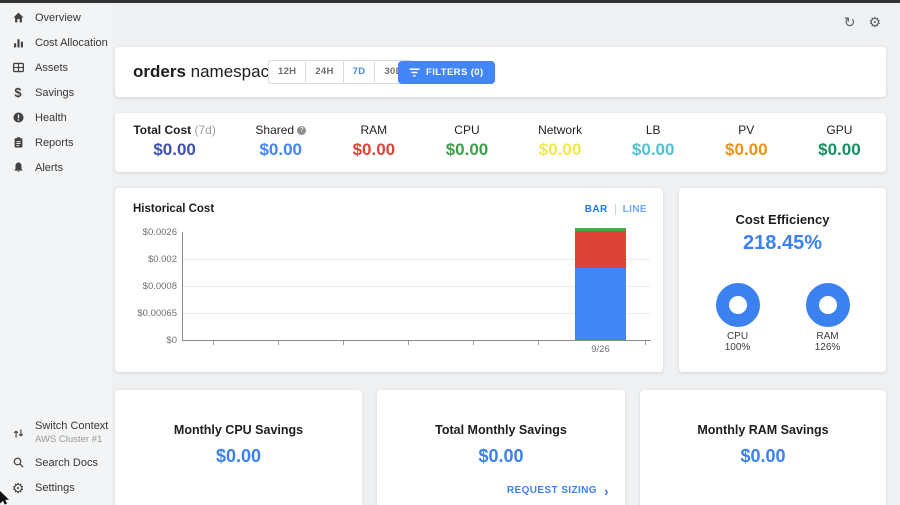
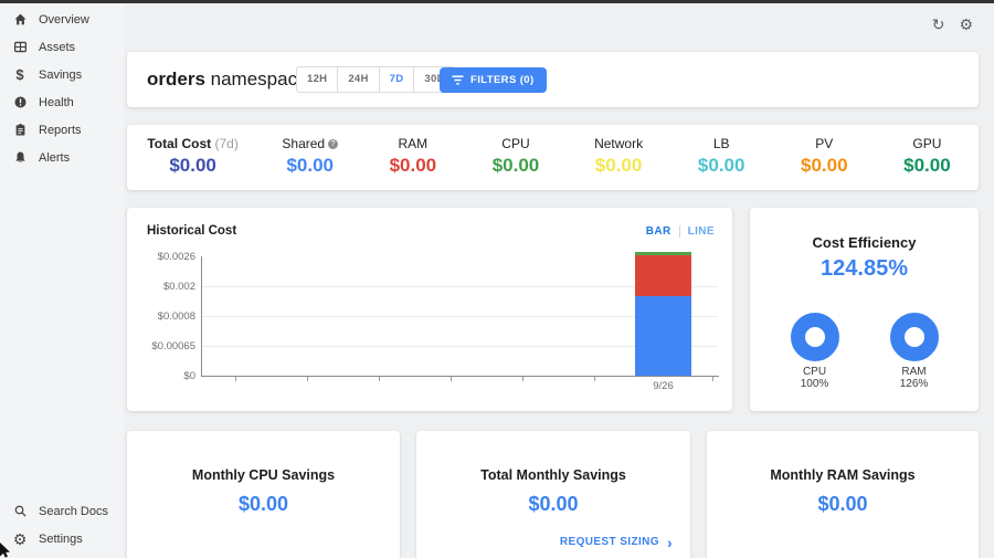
  Overview
- Cost Allocation
  Assets
  $
  Savings
  Health
  Reports
  Alerts
- Switch Context
- AWS Cluster #1
  Search Docs
  ⚙
  Settings
  ↻
  ⚙
  orders namespac
  12H
  24H
  7D
  FILTERS (0)
  Total Cost (7d)
  $0.00
  Shared
  $0.00
  RAM
  $0.00
  CPU
  $0.00
  Network
  $0.00
  LB
  $0.00
  PV
  $0.00
  GPU
  $0.00
  Historical Cost
  BAR
  LINE
  $0.0026
  $0.002
  $0.0008
  $0.00065
  $0
  9/26
  Cost Efficiency
- 218.45%
+ 124.85%
  CPU
  100%
  RAM
  126%
  Monthly CPU Savings
  $0.00
  Total Monthly Savings
  $0.00
  REQUEST SIZING
  ›
  Monthly RAM Savings
  $0.00
